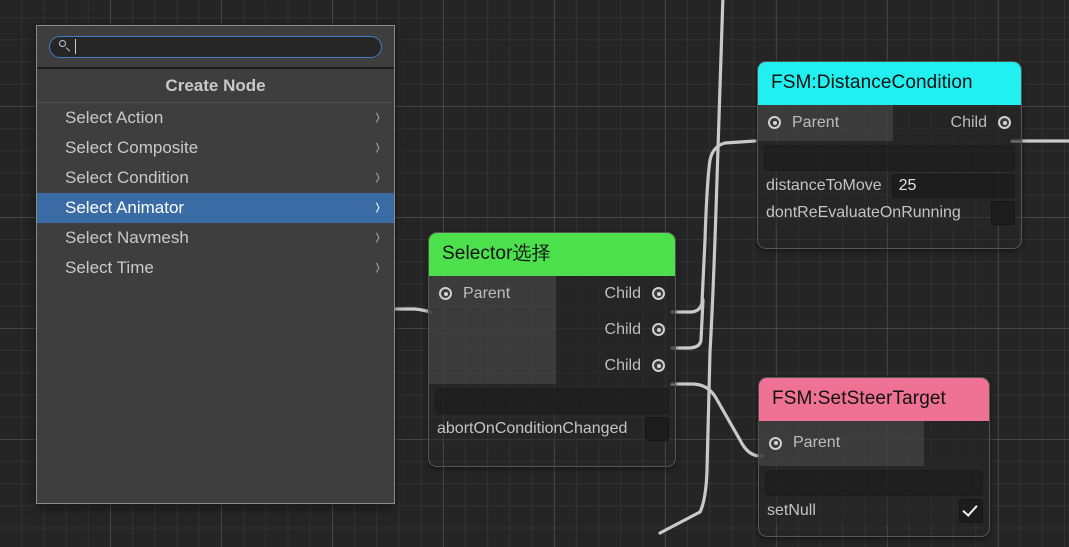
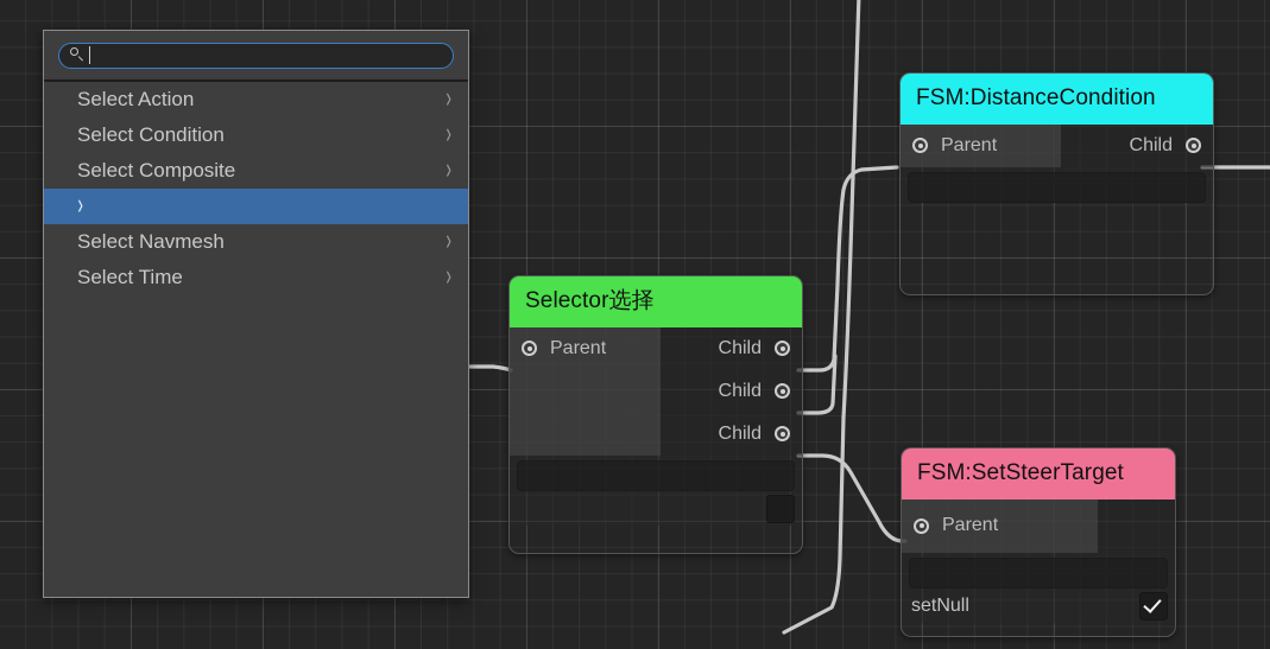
  Selector选择
  Parent
  Child
  Child
  Child
- abortOnConditionChanged
  FSM:DistanceCondition
  Parent
  Child
- distanceToMove
- 25
- dontReEvaluateOnRunning
  FSM:SetSteerTarget
  Parent
  setNull
- Create Node
  Select Action
  ›
- Select Composite
+ Select Condition
  ›
- Select Condition
+ Select Composite
  ›
- Select Animator
  ›
  Select Navmesh
  ›
  Select Time
  ›
